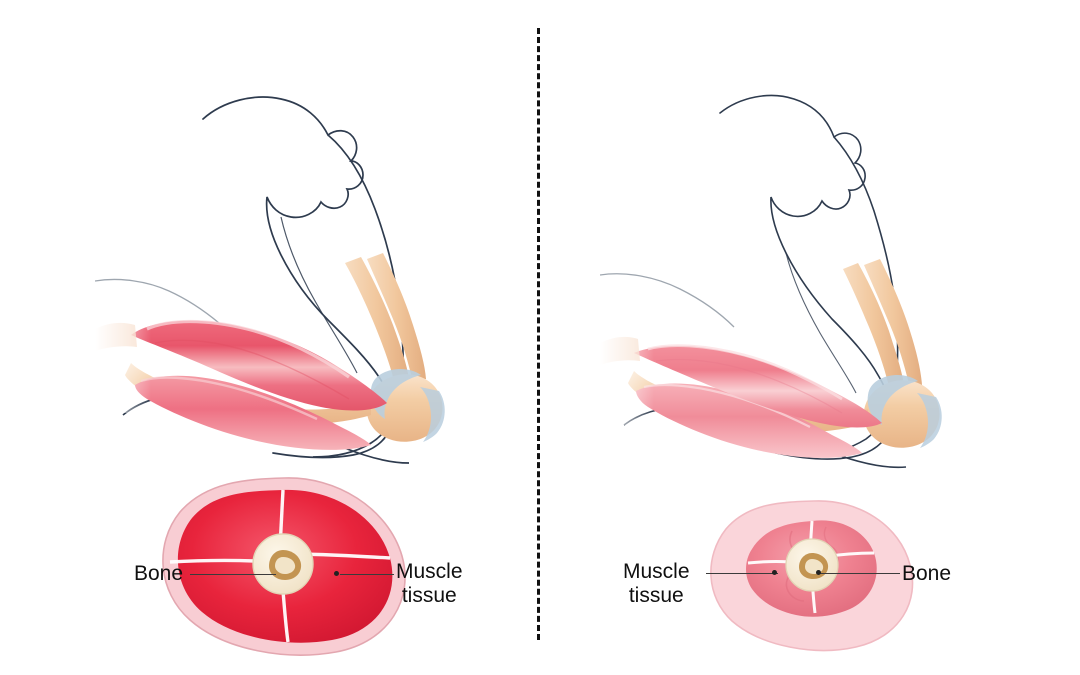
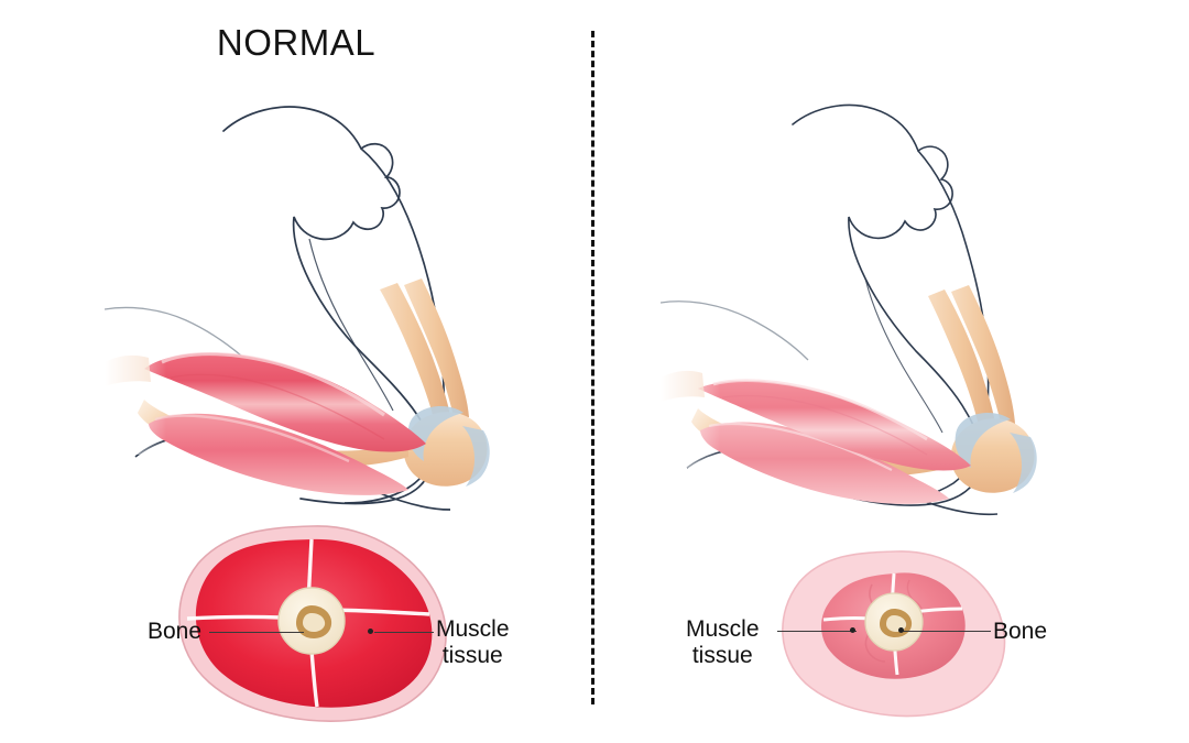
+ NORMAL
  Bone
  Muscle
  tissue
  Muscle
  tissue
  Bone
